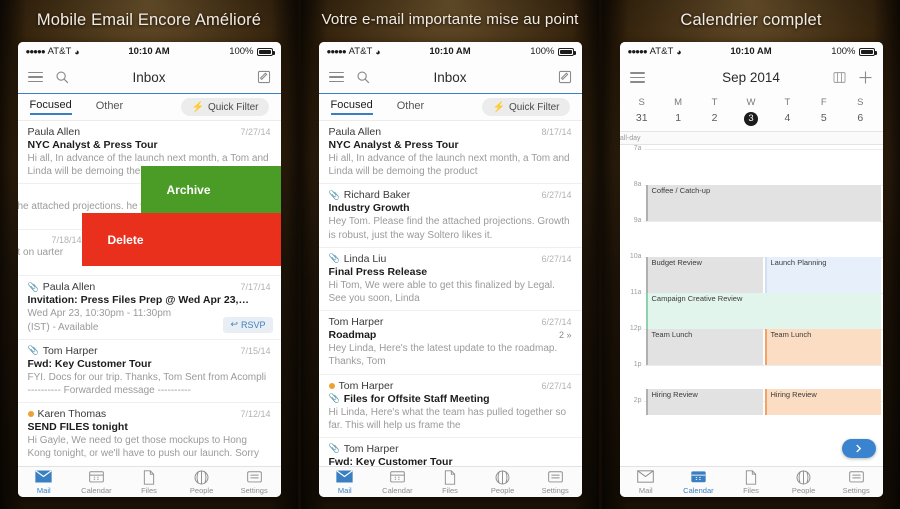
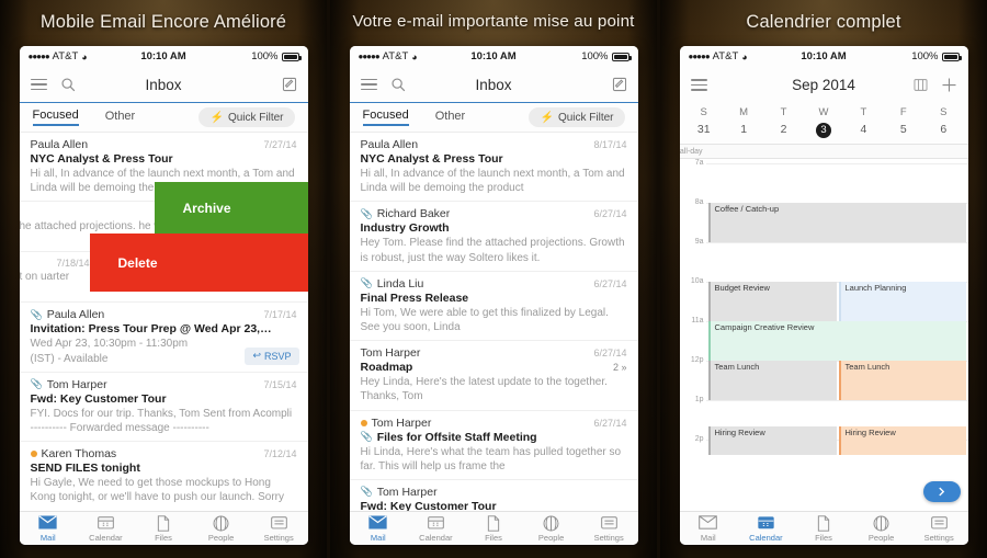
  Mobile Email Encore Amélioré
  ●●●●●
  AT&T
  ◕
  10:10 AM
  100%
  Inbox
  Focused
  Other
  ⚡
  Quick Filter
  Paula Allen
  7/27/14
  NYC Analyst & Press Tour
  Hi all, In advance of the launch next month, a Tom and Linda will be demoing the
  7/18/14
  t on uarter
  📎
  Paula Allen
  7/17/14
- Invitation: Press Files Prep @ Wed Apr 23,…
+ Invitation: Press Tour Prep @ Wed Apr 23,…
  Wed Apr 23, 10:30pm - 11:30pm (IST) - Available
  ↩
  RSVP
  📎
  Tom Harper
  7/15/14
  Fwd: Key Customer Tour
  FYI. Docs for our trip. Thanks, Tom Sent from Acompli ---------- Forwarded message ----------
  Karen Thomas
  7/12/14
  SEND FILES tonight
  Hi Gayle, We need to get those mockups to Hong Kong tonight, or we'll have to push our launch. Sorry
  Archive
  Delete
  Mail
  Calendar
  Files
  People
  Settings
  Votre e-mail importante mise au point
  ●●●●●
  AT&T
  ◕
  10:10 AM
  100%
  Inbox
  Focused
  Other
  ⚡
  Quick Filter
  Paula Allen
  8/17/14
  NYC Analyst & Press Tour
  Hi all, In advance of the launch next month, a Tom and Linda will be demoing the product
  📎
  Richard Baker
  6/27/14
  Industry Growth
  Hey Tom. Please find the attached projections. Growth is robust, just the way Soltero likes it.
  📎
  Linda Liu
  6/27/14
  Final Press Release
  Hi Tom, We were able to get this finalized by Legal. See you soon, Linda
  Tom Harper
  6/27/14
  Roadmap
  2 »
- Hey Linda, Here's the latest update to the roadmap. Thanks, Tom
+ Hey Linda, Here's the latest update to the together. Thanks, Tom
  Tom Harper
  6/27/14
  📎
  Files for Offsite Staff Meeting
  Hi Linda, Here's what the team has pulled together so far. This will help us frame the
  📎
  Tom Harper
  Fwd: Key Customer Tour
  Mail
  Calendar
  Files
  People
  Settings
  Calendrier complet
  ●●●●●
  AT&T
  ◕
  10:10 AM
  100%
  Sep 2014
  S
  M
  T
  W
  T
  F
  S
  31
  1
  2
  3
  4
  5
  6
  Coffee / Catch-up
  Budget Review
  Launch Planning
  Campaign Creative Review
  Team Lunch
  Team Lunch
  Hiring Review
  Hiring Review
  Mail
  Calendar
  Files
  People
  Settings
